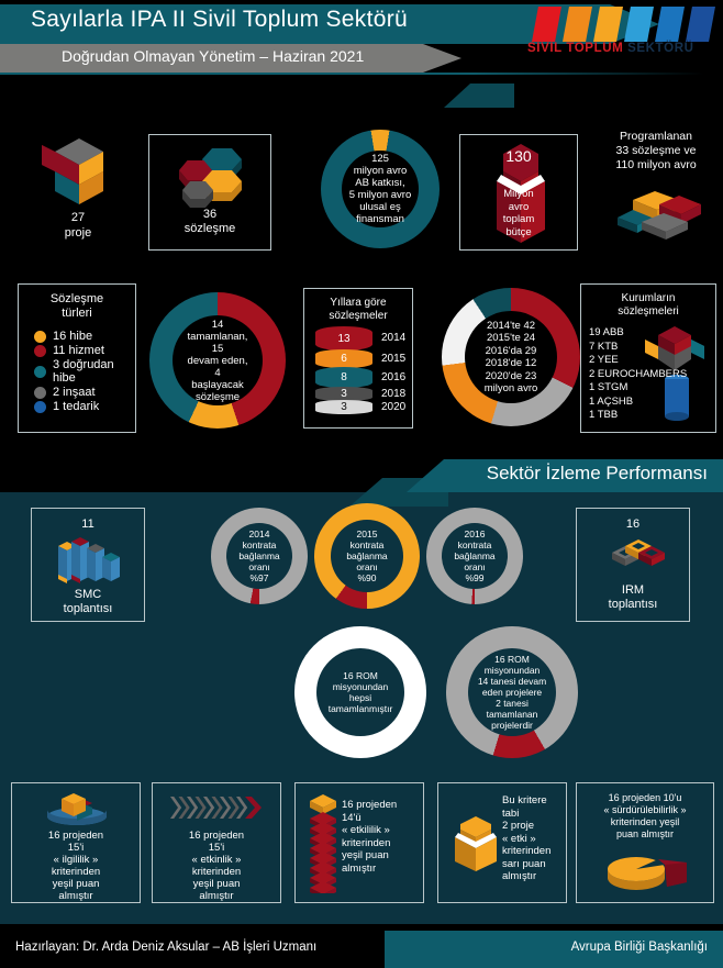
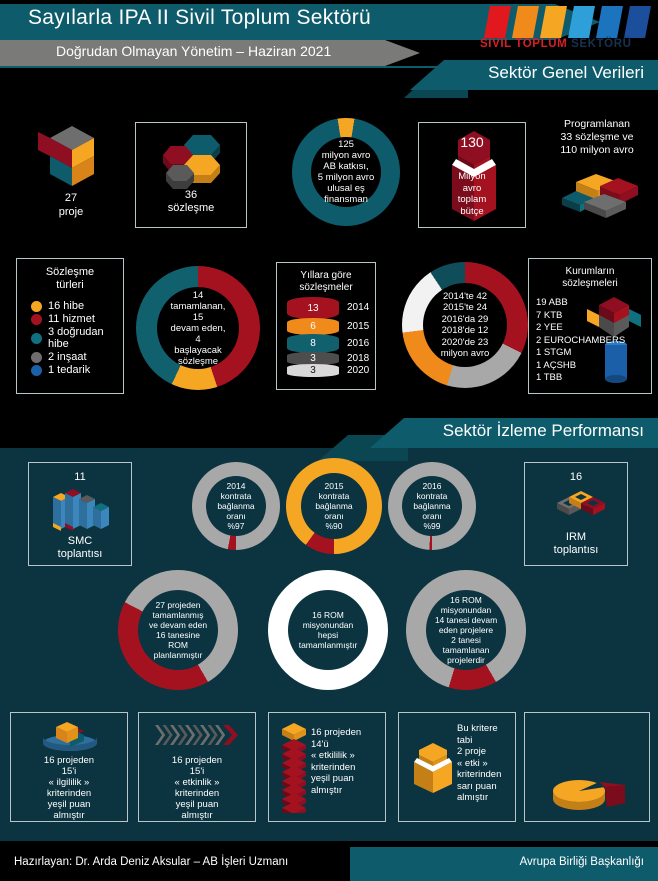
  Sayılarla IPA II Sivil Toplum Sektörü
  Doğrudan Olmayan Yönetim – Haziran 2021
  SİVİL TOPLUM SEKTÖRÜ
+ Sektör Genel Verileri
  27
  proje
  36
  sözleşme
  125
  milyon avro
  AB katkısı,
  5 milyon avro
  ulusal eş
  finansman
  130
  Milyon
  avro
  toplam
  bütçe
  Programlanan
  33 sözleşme ve
  110 milyon avro
  Sözleşme
  türleri
  16 hibe
  11 hizmet
  3 doğrudan hibe
  2 inşaat
  1 tedarik
  14
  tamamlanan,
  15
  devam eden,
  4
  başlayacak
  sözleşme
  Yıllara göre
  sözleşmeler
  13
  2014
  6
  2015
  8
  2016
  3
  2018
  3
  2020
  2014'te 42
  2015'te 24
  2016'da 29
  2018'de 12
  2020'de 23
  milyon avro
  Kurumların
  sözleşmeleri
  19 ABB
  7 KTB
  2 YEE
  2 EUROCHAMBERS
  1 STGM
  1 AÇSHB
  1 TBB
  Sektör İzleme Performansı
  11
  SMC
  toplantısı
  2014
  kontrata
  bağlanma
  oranı
  %97
  2015
  kontrata
  bağlanma
  oranı
  %90
  2016
  kontrata
  bağlanma
  oranı
  %99
  16
  IRM
  toplantısı
+ 27 projeden
+ tamamlanmış
+ ve devam eden
+ 16 tanesine
+ ROM
+ planlanmıştır
  16 ROM
  misyonundan
  hepsi
  tamamlanmıştır
  16 ROM
  misyonundan
  14 tanesi devam
  eden projelere
  2 tanesi
  tamamlanan
  projelerdir
  16 projeden
  15'i
  « ilgililik »
  kriterinden
  yeşil puan
  almıştır
  16 projeden
  15'i
  « etkinlik »
  kriterinden
  yeşil puan
  almıştır
  16 projeden
  14'ü
  « etkililik »
  kriterinden
  yeşil puan
  almıştır
  Bu kritere
  tabi
  2 proje
  « etki »
  kriterinden
  sarı puan
  almıştır
- 16 projeden 10'u
- « sürdürülebilirlik »
- kriterinden yeşil
- puan almıştır
  Hazırlayan: Dr. Arda Deniz Aksular – AB İşleri Uzmanı
  Avrupa Birliği Başkanlığı
